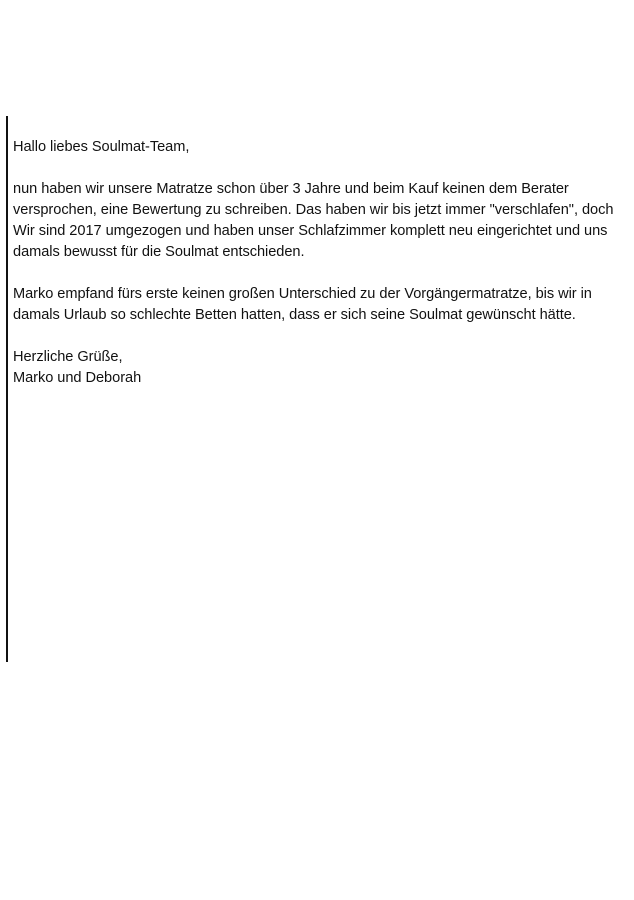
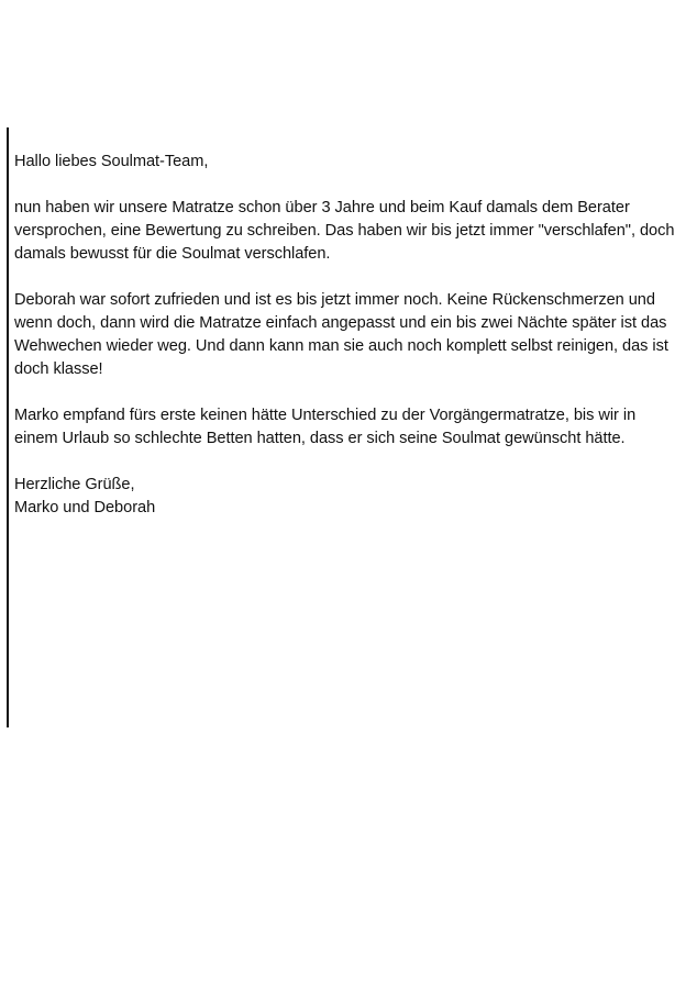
  Hallo liebes Soulmat-Team,
- nun haben wir unsere Matratze schon über 3 Jahre und beim Kauf keinen dem Berater
+ nun haben wir unsere Matratze schon über 3 Jahre und beim Kauf damals dem Berater
  versprochen, eine Bewertung zu schreiben. Das haben wir bis jetzt immer "verschlafen", doch
- Wir sind 2017 umgezogen und haben unser Schlafzimmer komplett neu eingerichtet und uns
- damals bewusst für die Soulmat entschieden.
+ damals bewusst für die Soulmat verschlafen.
+ Deborah war sofort zufrieden und ist es bis jetzt immer noch. Keine Rückenschmerzen und
+ wenn doch, dann wird die Matratze einfach angepasst und ein bis zwei Nächte später ist das
+ Wehwechen wieder weg. Und dann kann man sie auch noch komplett selbst reinigen, das ist
+ doch klasse!
- Marko empfand fürs erste keinen großen Unterschied zu der Vorgängermatratze, bis wir in
+ Marko empfand fürs erste keinen hätte Unterschied zu der Vorgängermatratze, bis wir in
- damals Urlaub so schlechte Betten hatten, dass er sich seine Soulmat gewünscht hätte.
+ einem Urlaub so schlechte Betten hatten, dass er sich seine Soulmat gewünscht hätte.
  Herzliche Grüße,
  Marko und Deborah
